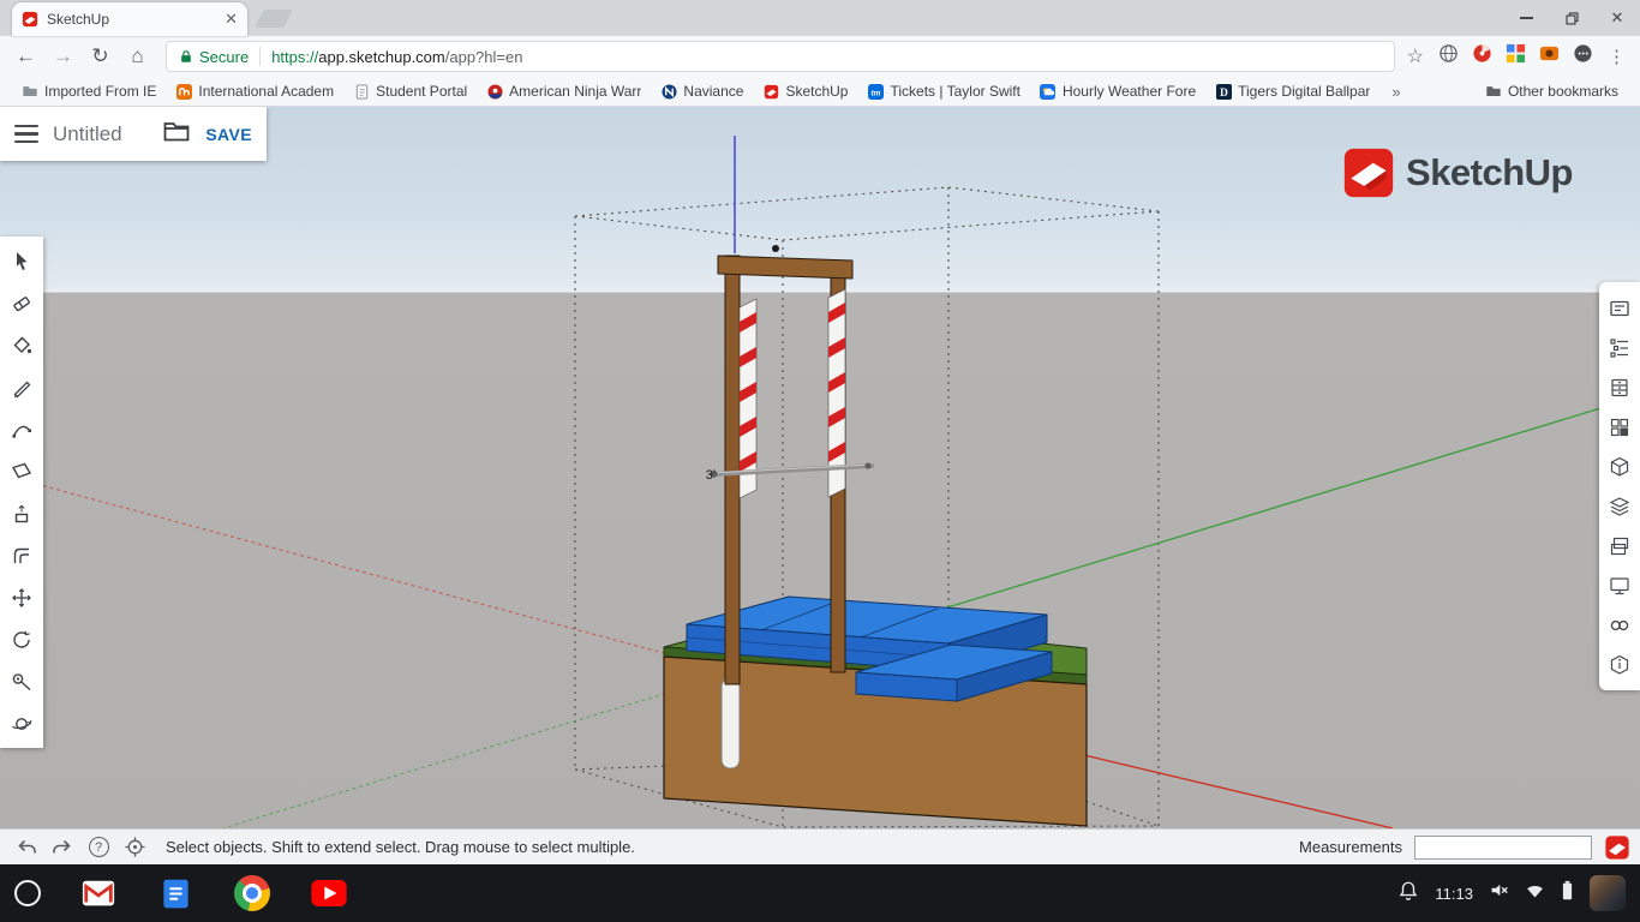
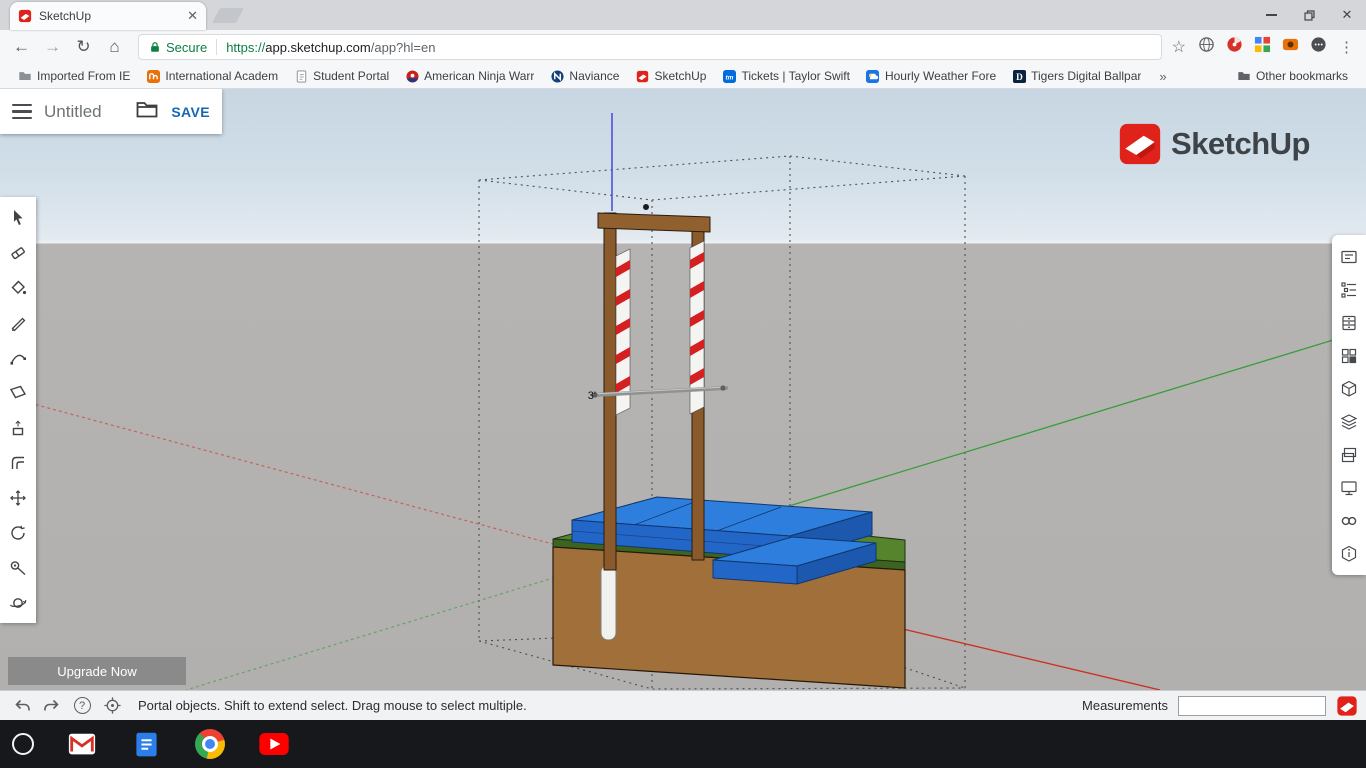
  SketchUp
  ✕
  ✕
  ←
  →
  ↻
  ⌂
  Secure
  https://app.sketchup.com/app?hl=en
  ☆
  ⋮
  Imported From IE
  International Academ
  Student Portal
  American Ninja Warr
  Naviance
  SketchUp
  Tickets | Taylor Swift
  Hourly Weather Fore
  D
  Tigers Digital Ballpar
  »
  Other bookmarks
  3'
  SketchUp
  Untitled
  SAVE
+ Upgrade Now
  ?
- Select objects. Shift to extend select. Drag mouse to select multiple.
+ Portal objects. Shift to extend select. Drag mouse to select multiple.
  Measurements
- 11:13
